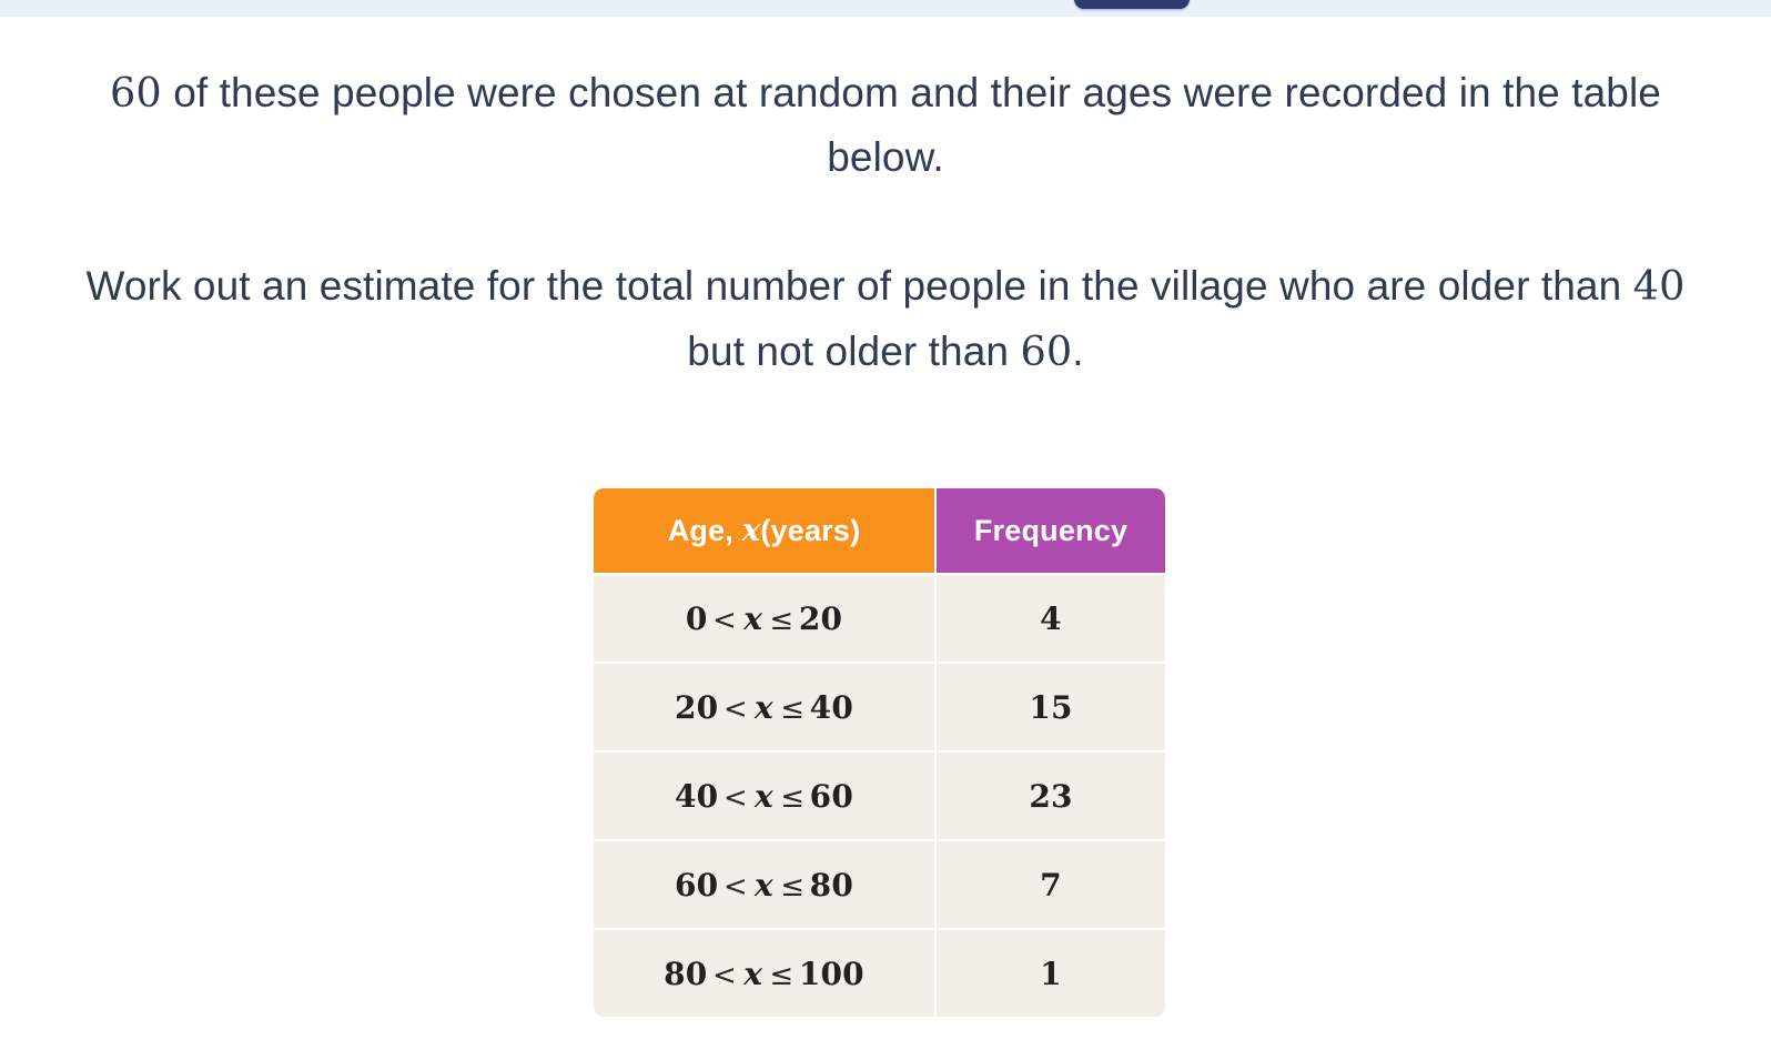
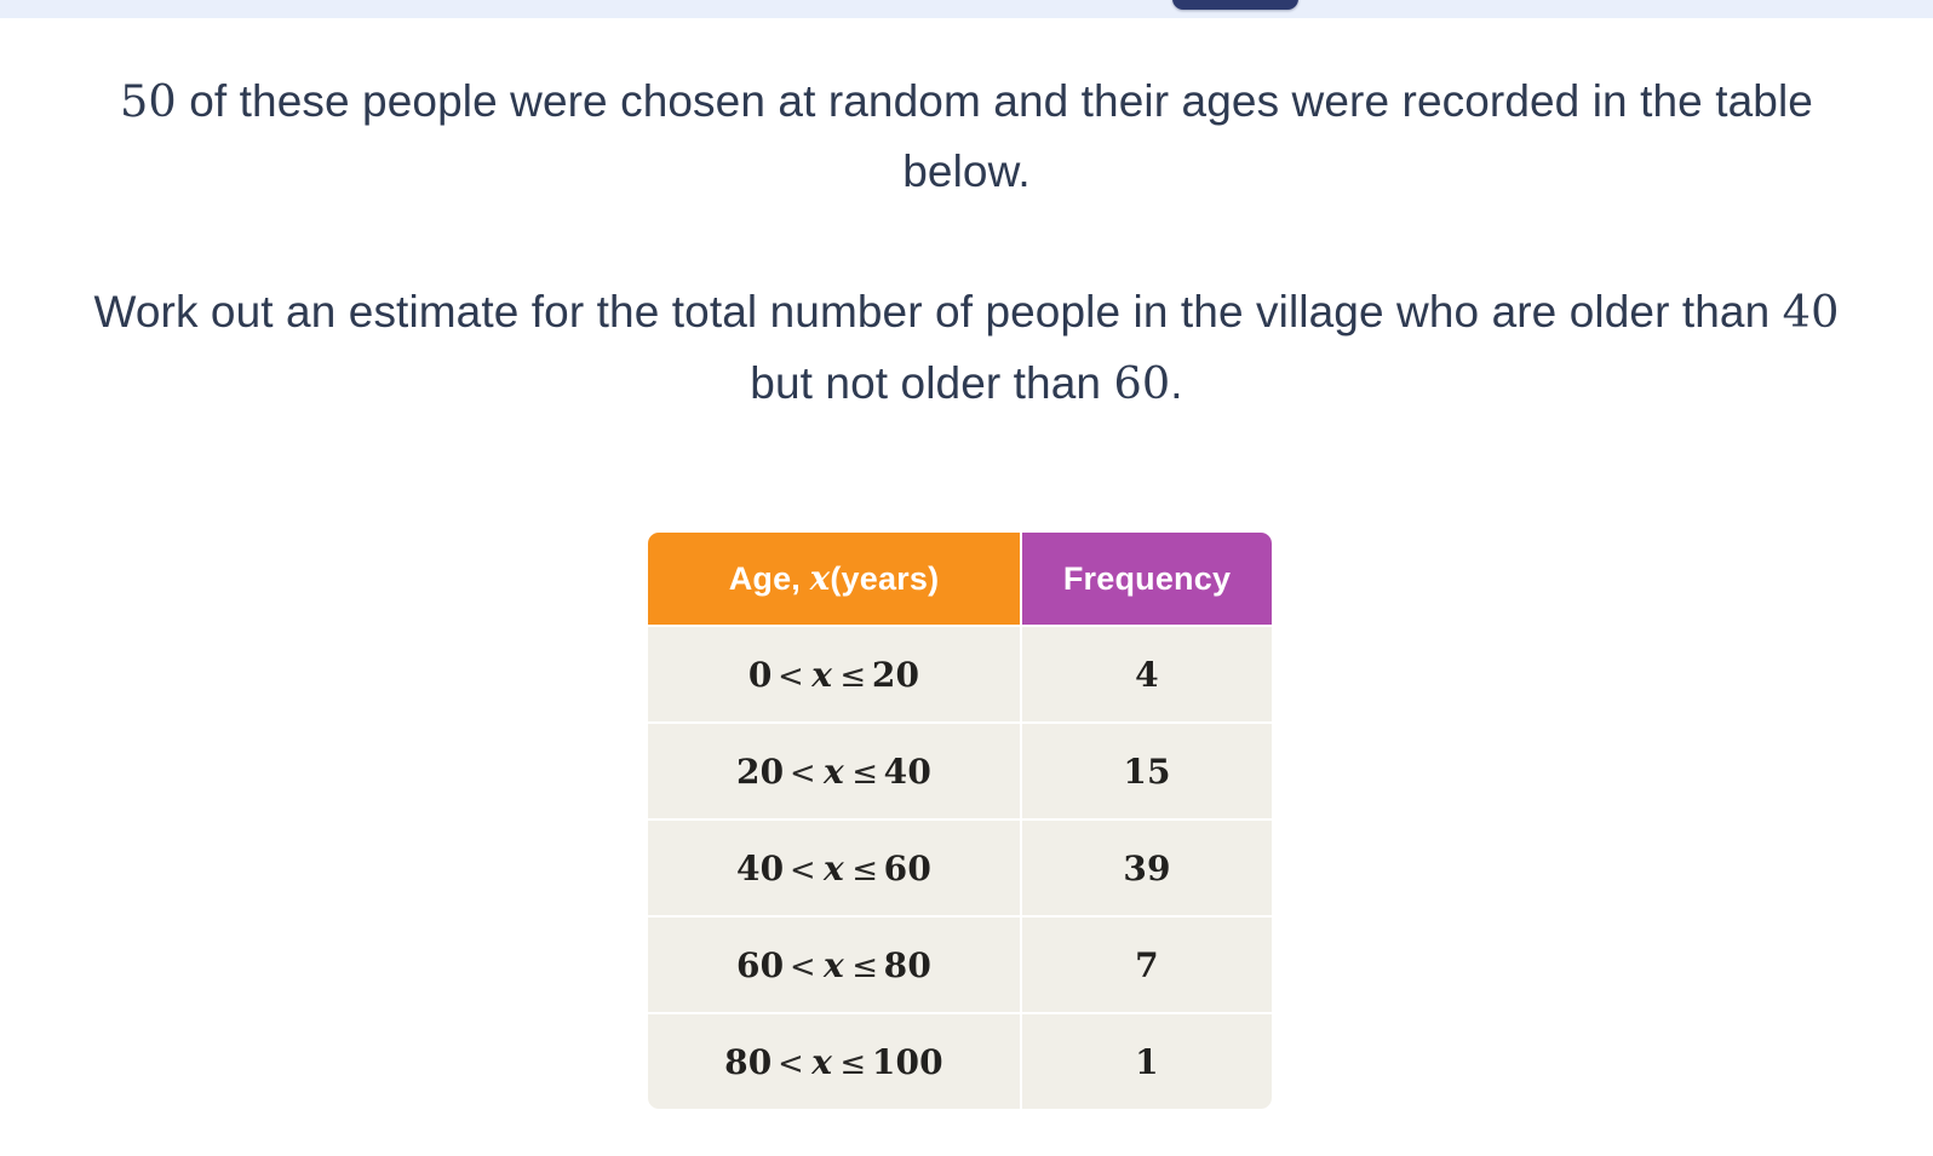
- 60 of these people were chosen at random and their ages were recorded in the table below.
+ 50 of these people were chosen at random and their ages were recorded in the table below.
  Work out an estimate for the total number of people in the village who are older than 40 but not older than 60.
  Age, x(years)	Frequency
  0 < x ≤ 20	4
  20 < x ≤ 40	15
- 40 < x ≤ 60	23
+ 40 < x ≤ 60	39
  60 < x ≤ 80	7
  80 < x ≤ 100	1
